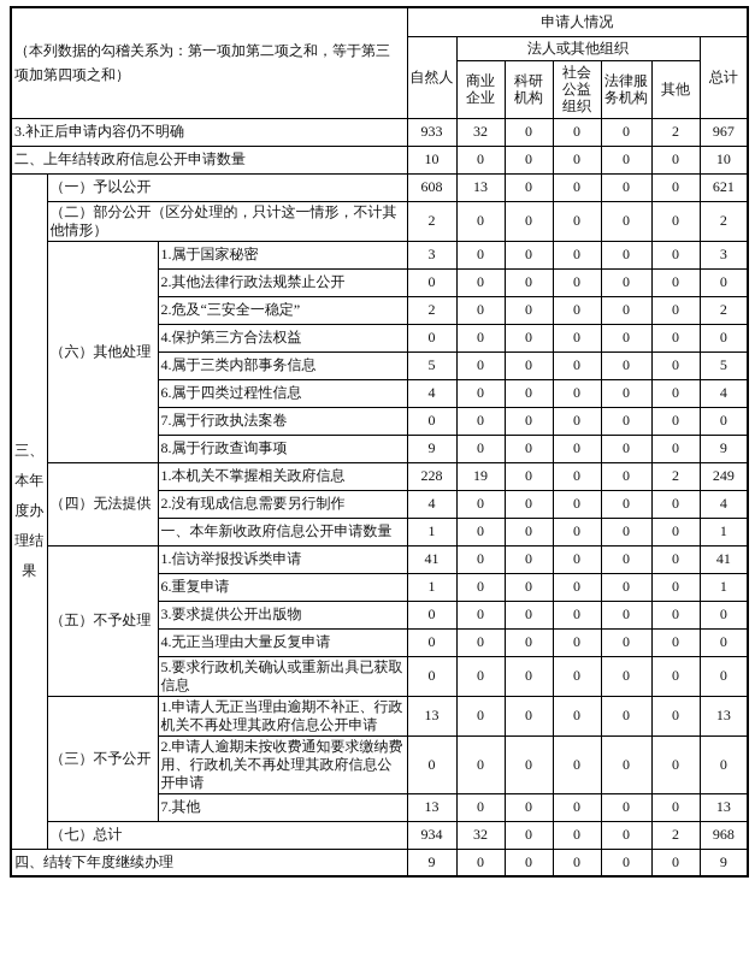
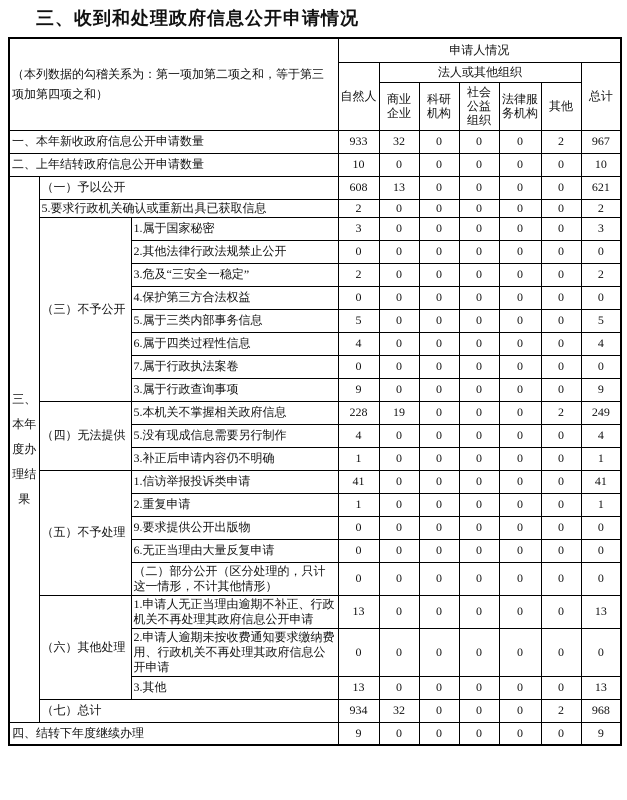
+ 三、收到和处理政府信息公开申请情况
  （本列数据的勾稽关系为：第一项加第二项之和，等于第三项加第四项之和）	申请人情况
  自然人	法人或其他组织	总计
  商业企业	科研机构	社会公益组织	法律服务机构	其他
- 3.补正后申请内容仍不明确	933	32	0	0	0	2	967
+ 一、本年新收政府信息公开申请数量	933	32	0	0	0	2	967
  二、上年结转政府信息公开申请数量	10	0	0	0	0	0	10
  三、本年度办理结果	（一）予以公开	608	13	0	0	0	0	621
- （二）部分公开（区分处理的，只计这一情形，不计其他情形）	2	0	0	0	0	0	2
+ 5.要求行政机关确认或重新出具已获取信息	2	0	0	0	0	0	2
- （六）其他处理	1.属于国家秘密	3	0	0	0	0	0	3
+ （三）不予公开	1.属于国家秘密	3	0	0	0	0	0	3
  2.其他法律行政法规禁止公开	0	0	0	0	0	0	0
- 2.危及“三安全一稳定”	2	0	0	0	0	0	2
+ 3.危及“三安全一稳定”	2	0	0	0	0	0	2
  4.保护第三方合法权益	0	0	0	0	0	0	0
- 4.属于三类内部事务信息	5	0	0	0	0	0	5
+ 5.属于三类内部事务信息	5	0	0	0	0	0	5
  6.属于四类过程性信息	4	0	0	0	0	0	4
  7.属于行政执法案卷	0	0	0	0	0	0	0
- 8.属于行政查询事项	9	0	0	0	0	0	9
+ 3.属于行政查询事项	9	0	0	0	0	0	9
- （四）无法提供	1.本机关不掌握相关政府信息	228	19	0	0	0	2	249
+ （四）无法提供	5.本机关不掌握相关政府信息	228	19	0	0	0	2	249
- 2.没有现成信息需要另行制作	4	0	0	0	0	0	4
+ 5.没有现成信息需要另行制作	4	0	0	0	0	0	4
- 一、本年新收政府信息公开申请数量	1	0	0	0	0	0	1
+ 3.补正后申请内容仍不明确	1	0	0	0	0	0	1
  （五）不予处理	1.信访举报投诉类申请	41	0	0	0	0	0	41
- 6.重复申请	1	0	0	0	0	0	1
+ 2.重复申请	1	0	0	0	0	0	1
- 3.要求提供公开出版物	0	0	0	0	0	0	0
+ 9.要求提供公开出版物	0	0	0	0	0	0	0
- 4.无正当理由大量反复申请	0	0	0	0	0	0	0
+ 6.无正当理由大量反复申请	0	0	0	0	0	0	0
- 5.要求行政机关确认或重新出具已获取信息	0	0	0	0	0	0	0
+ （二）部分公开（区分处理的，只计这一情形，不计其他情形）	0	0	0	0	0	0	0
- （三）不予公开	1.申请人无正当理由逾期不补正、行政机关不再处理其政府信息公开申请	13	0	0	0	0	0	13
+ （六）其他处理	1.申请人无正当理由逾期不补正、行政机关不再处理其政府信息公开申请	13	0	0	0	0	0	13
  2.申请人逾期未按收费通知要求缴纳费用、行政机关不再处理其政府信息公开申请	0	0	0	0	0	0	0
- 7.其他	13	0	0	0	0	0	13
+ 3.其他	13	0	0	0	0	0	13
  （七）总计	934	32	0	0	0	2	968
  四、结转下年度继续办理	9	0	0	0	0	0	9
